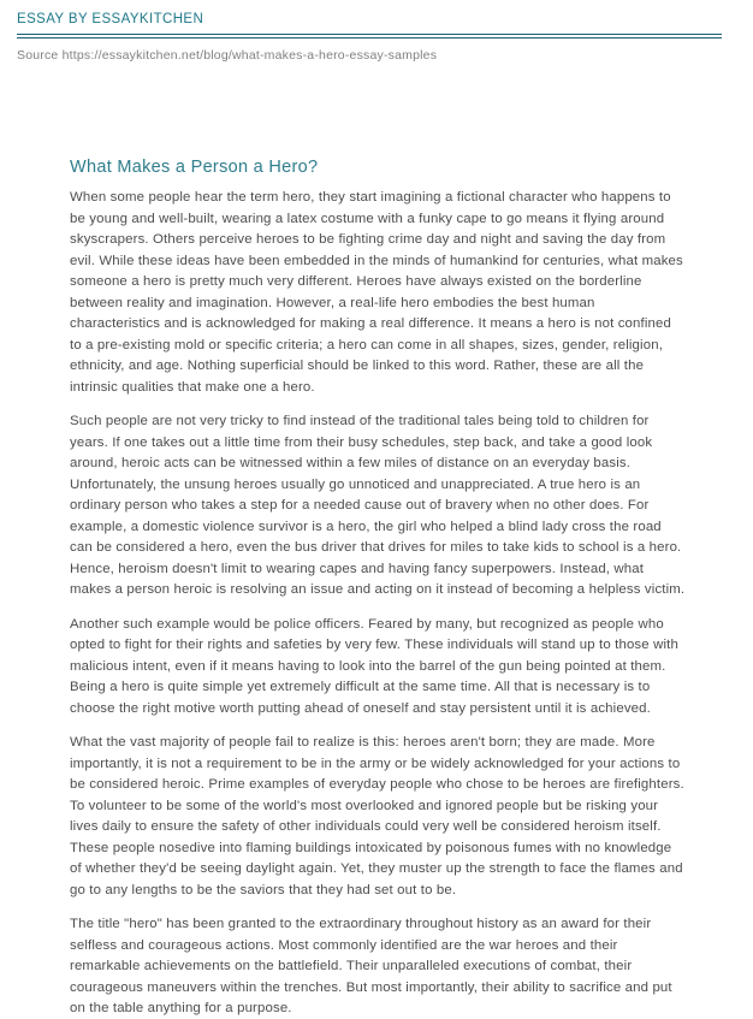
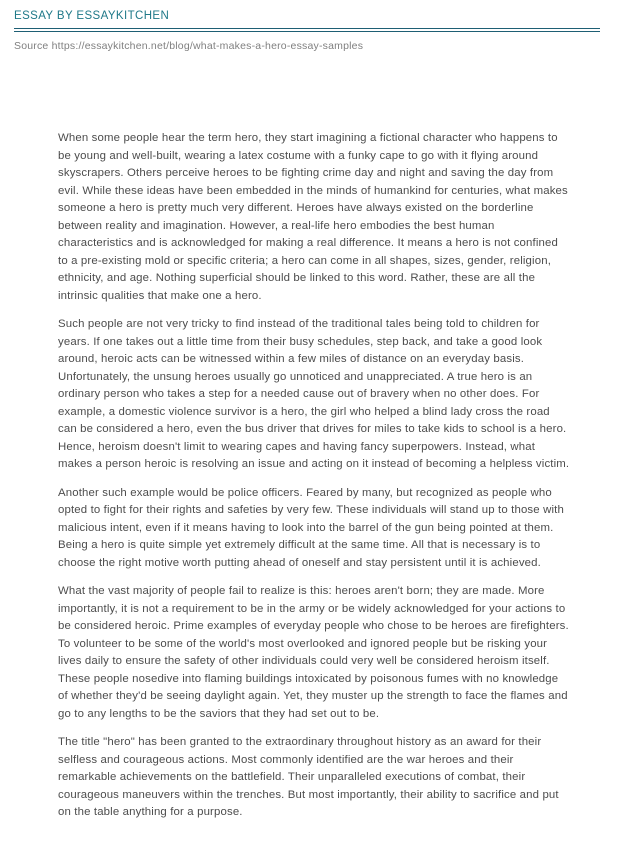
  ESSAY BY ESSAYKITCHEN
  Source https://essaykitchen.net/blog/what-makes-a-hero-essay-samples
- What Makes a Person a Hero?
- When some people hear the term hero, they start imagining a fictional character who happens to be young and well-built, wearing a latex costume with a funky cape to go means it flying around skyscrapers. Others perceive heroes to be fighting crime day and night and saving the day from evil. While these ideas have been embedded in the minds of humankind for centuries, what makes someone a hero is pretty much very different. Heroes have always existed on the borderline between reality and imagination. However, a real-life hero embodies the best human characteristics and is acknowledged for making a real difference. It means a hero is not confined to a pre-existing mold or specific criteria; a hero can come in all shapes, sizes, gender, religion, ethnicity, and age. Nothing superficial should be linked to this word. Rather, these are all the intrinsic qualities that make one a hero.
+ When some people hear the term hero, they start imagining a fictional character who happens to be young and well-built, wearing a latex costume with a funky cape to go with it flying around skyscrapers. Others perceive heroes to be fighting crime day and night and saving the day from evil. While these ideas have been embedded in the minds of humankind for centuries, what makes someone a hero is pretty much very different. Heroes have always existed on the borderline between reality and imagination. However, a real-life hero embodies the best human characteristics and is acknowledged for making a real difference. It means a hero is not confined to a pre-existing mold or specific criteria; a hero can come in all shapes, sizes, gender, religion, ethnicity, and age. Nothing superficial should be linked to this word. Rather, these are all the intrinsic qualities that make one a hero.
  Such people are not very tricky to find instead of the traditional tales being told to children for years. If one takes out a little time from their busy schedules, step back, and take a good look around, heroic acts can be witnessed within a few miles of distance on an everyday basis. Unfortunately, the unsung heroes usually go unnoticed and unappreciated. A true hero is an ordinary person who takes a step for a needed cause out of bravery when no other does. For example, a domestic violence survivor is a hero, the girl who helped a blind lady cross the road can be considered a hero, even the bus driver that drives for miles to take kids to school is a hero. Hence, heroism doesn't limit to wearing capes and having fancy superpowers. Instead, what makes a person heroic is resolving an issue and acting on it instead of becoming a helpless victim.
  Another such example would be police officers. Feared by many, but recognized as people who opted to fight for their rights and safeties by very few. These individuals will stand up to those with malicious intent, even if it means having to look into the barrel of the gun being pointed at them. Being a hero is quite simple yet extremely difficult at the same time. All that is necessary is to choose the right motive worth putting ahead of oneself and stay persistent until it is achieved.
  What the vast majority of people fail to realize is this: heroes aren't born; they are made. More importantly, it is not a requirement to be in the army or be widely acknowledged for your actions to be considered heroic. Prime examples of everyday people who chose to be heroes are firefighters. To volunteer to be some of the world's most overlooked and ignored people but be risking your lives daily to ensure the safety of other individuals could very well be considered heroism itself. These people nosedive into flaming buildings intoxicated by poisonous fumes with no knowledge of whether they'd be seeing daylight again. Yet, they muster up the strength to face the flames and go to any lengths to be the saviors that they had set out to be.
  The title "hero" has been granted to the extraordinary throughout history as an award for their selfless and courageous actions. Most commonly identified are the war heroes and their remarkable achievements on the battlefield. Their unparalleled executions of combat, their courageous maneuvers within the trenches. But most importantly, their ability to sacrifice and put on the table anything for a purpose.
